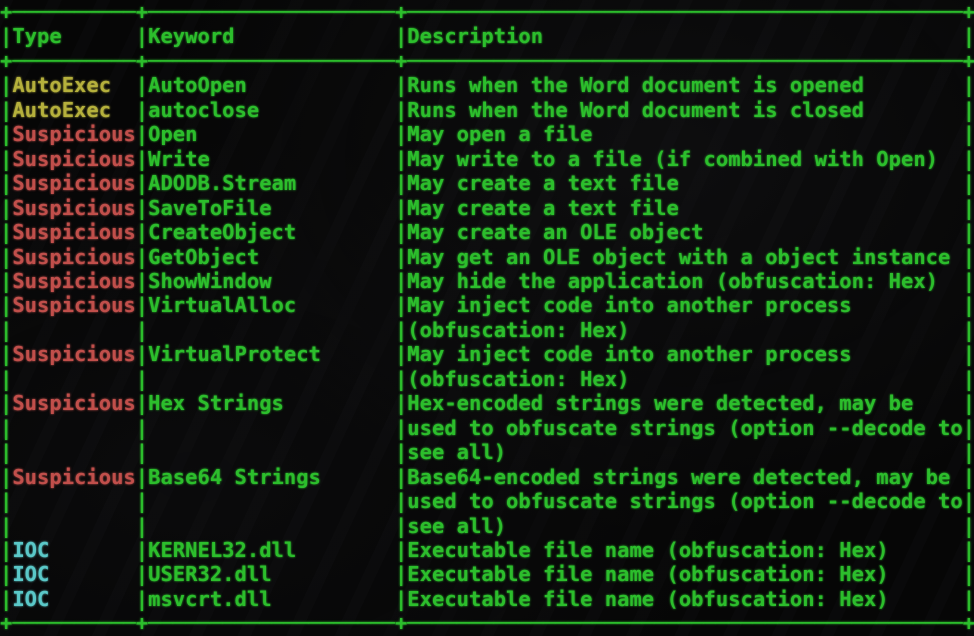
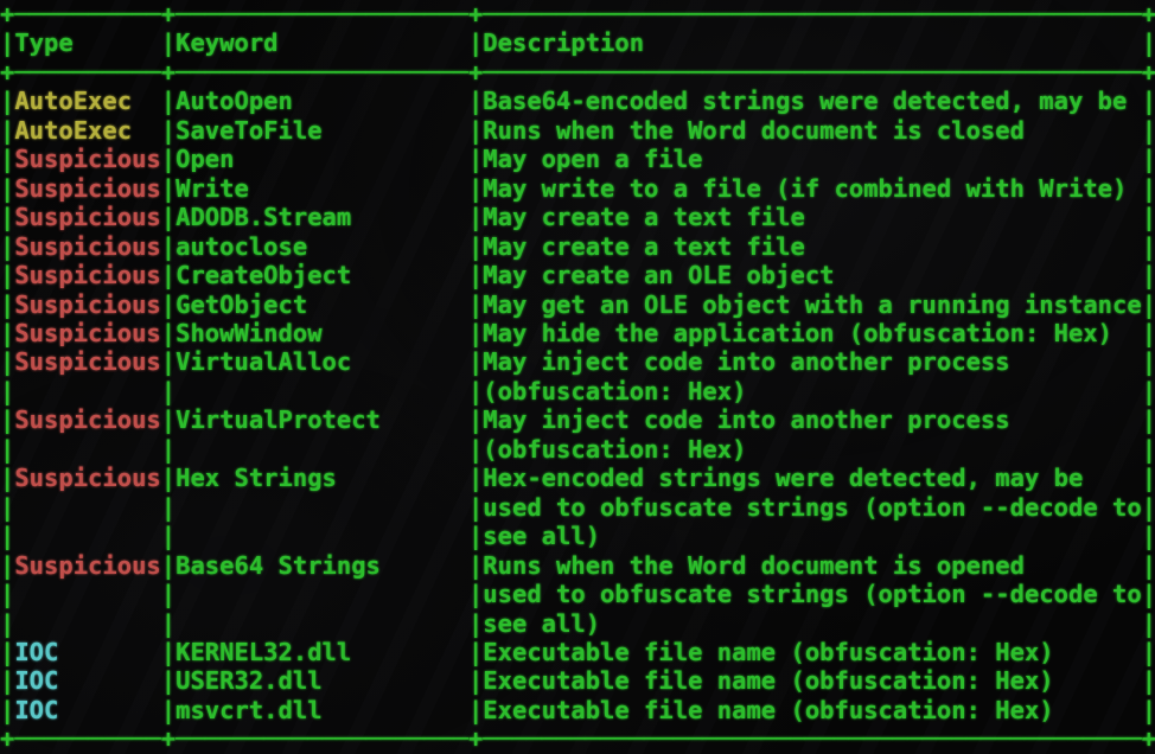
  +──────────+────────────────────+─────────────────────────────────────────────+
  |Type |Keyword |Description |
  +──────────+────────────────────+─────────────────────────────────────────────+
- |AutoExec |AutoOpen |Runs when the Word document is opened |
+ |AutoExec |AutoOpen |Base64-encoded strings were detected, may be |
- |AutoExec |autoclose |Runs when the Word document is closed |
+ |AutoExec |SaveToFile |Runs when the Word document is closed |
  |Suspicious|Open |May open a file |
- |Suspicious|Write |May write to a file (if combined with Open) |
+ |Suspicious|Write |May write to a file (if combined with Write) |
  |Suspicious|ADODB.Stream |May create a text file |
- |Suspicious|SaveToFile |May create a text file |
+ |Suspicious|autoclose |May create a text file |
  |Suspicious|CreateObject |May create an OLE object |
- |Suspicious|GetObject |May get an OLE object with a object instance |
+ |Suspicious|GetObject |May get an OLE object with a running instance|
  |Suspicious|ShowWindow |May hide the application (obfuscation: Hex) |
  |Suspicious|VirtualAlloc |May inject code into another process |
  | | |(obfuscation: Hex) |
  |Suspicious|VirtualProtect |May inject code into another process |
  | | |(obfuscation: Hex) |
  |Suspicious|Hex Strings |Hex-encoded strings were detected, may be |
  | | |used to obfuscate strings (option --decode to|
  | | |see all) |
- |Suspicious|Base64 Strings |Base64-encoded strings were detected, may be |
+ |Suspicious|Base64 Strings |Runs when the Word document is opened |
  | | |used to obfuscate strings (option --decode to|
  | | |see all) |
  |IOC |KERNEL32.dll |Executable file name (obfuscation: Hex) |
  |IOC |USER32.dll |Executable file name (obfuscation: Hex) |
  |IOC |msvcrt.dll |Executable file name (obfuscation: Hex) |
  +──────────+────────────────────+─────────────────────────────────────────────+
